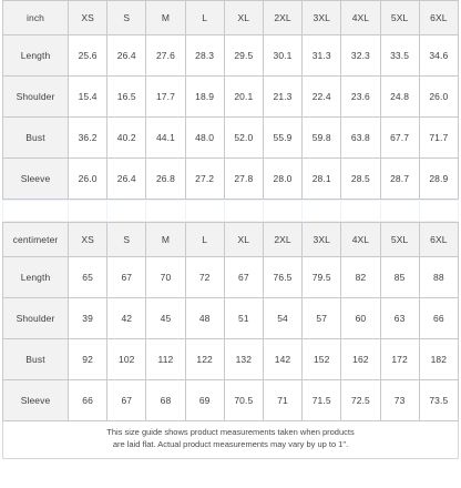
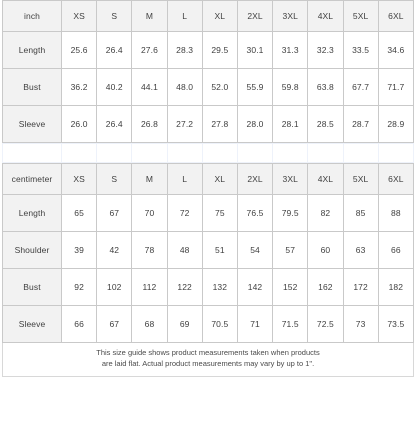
  inch	XS	S	M	L	XL	2XL	3XL	4XL	5XL	6XL
  Length	25.6	26.4	27.6	28.3	29.5	30.1	31.3	32.3	33.5	34.6
- Shoulder	15.4	16.5	17.7	18.9	20.1	21.3	22.4	23.6	24.8	26.0
  Bust	36.2	40.2	44.1	48.0	52.0	55.9	59.8	63.8	67.7	71.7
  Sleeve	26.0	26.4	26.8	27.2	27.8	28.0	28.1	28.5	28.7	28.9
  centimeter	XS	S	M	L	XL	2XL	3XL	4XL	5XL	6XL
- Length	65	67	70	72	67	76.5	79.5	82	85	88
+ Length	65	67	70	72	75	76.5	79.5	82	85	88
- Shoulder	39	42	45	48	51	54	57	60	63	66
+ Shoulder	39	42	78	48	51	54	57	60	63	66
  Bust	92	102	112	122	132	142	152	162	172	182
  Sleeve	66	67	68	69	70.5	71	71.5	72.5	73	73.5
  This size guide shows product measurements taken when products are laid flat. Actual product measurements may vary by up to 1".
